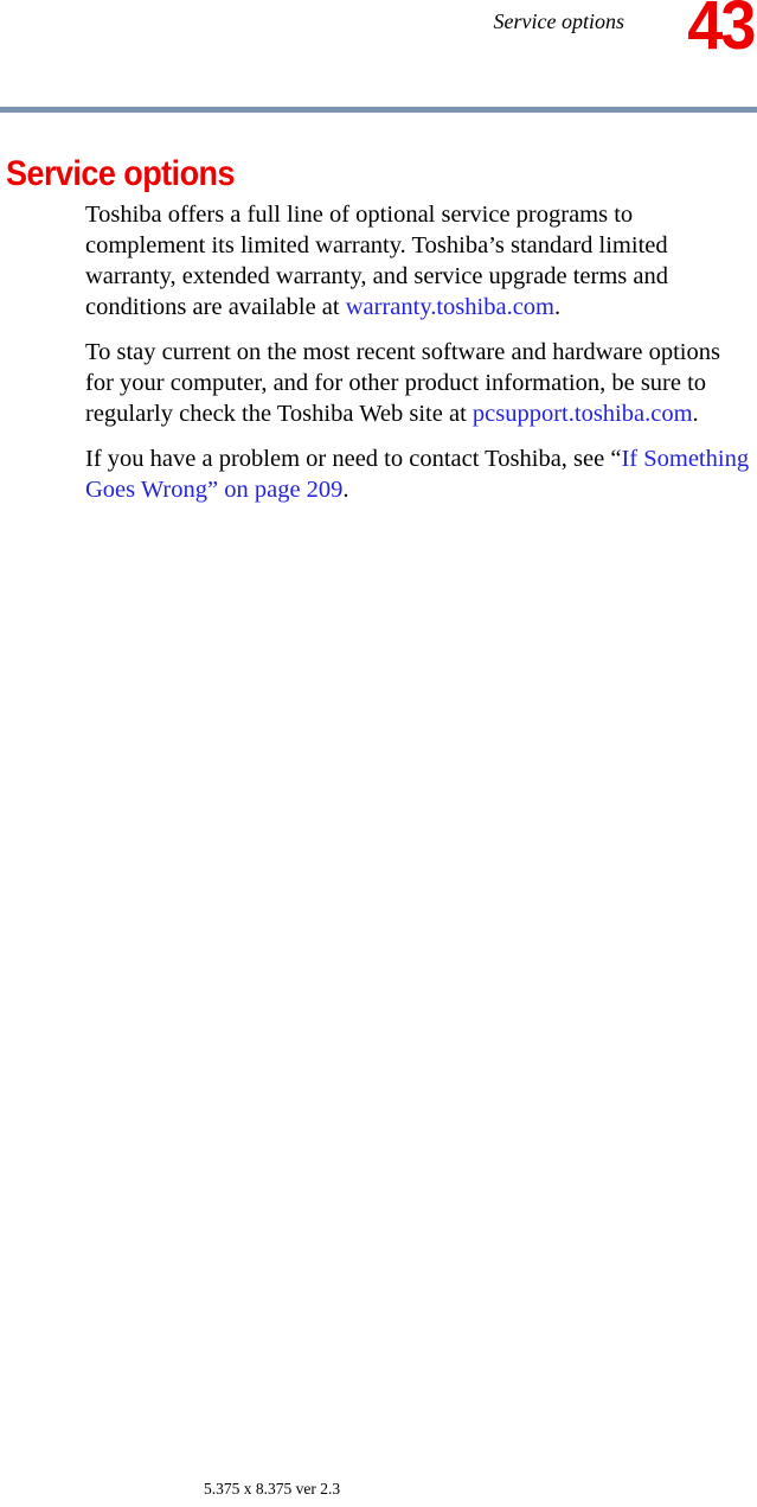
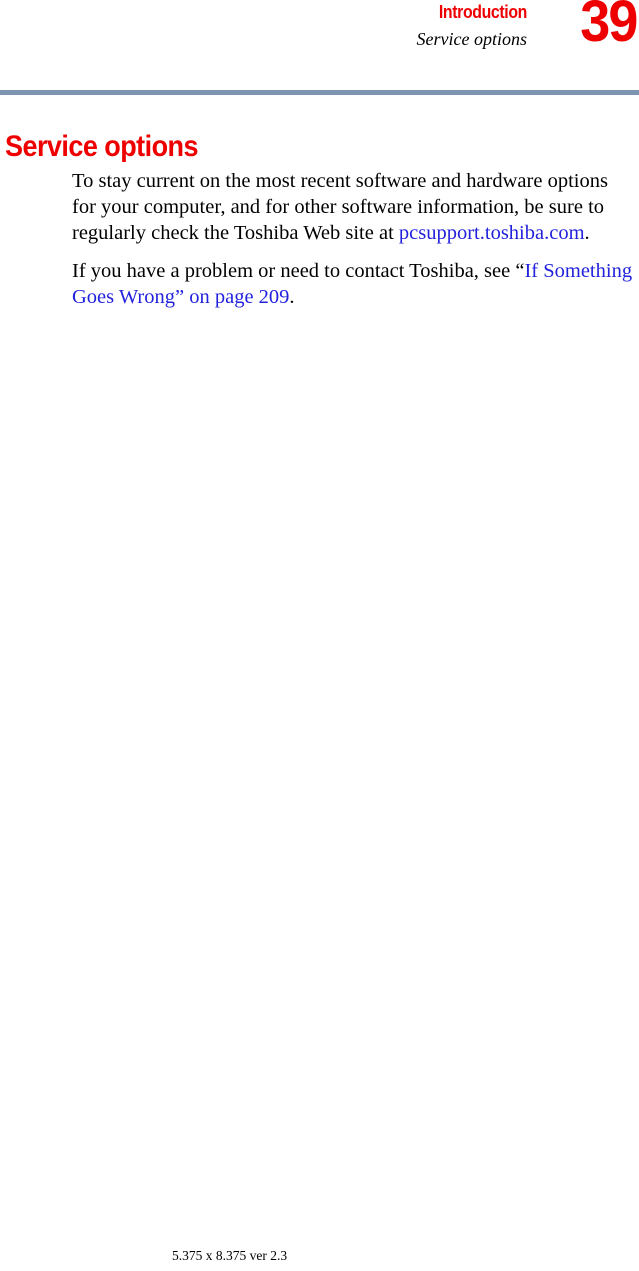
+ Introduction
  Service options
- 43
+ 39
  Service options
- Toshiba offers a full line of optional service programs to complement its limited warranty. Toshiba’s standard limited warranty, extended warranty, and service upgrade terms and conditions are available at warranty.toshiba.com.
- To stay current on the most recent software and hardware options for your computer, and for other product information, be sure to regularly check the Toshiba Web site at pcsupport.toshiba.com.
+ To stay current on the most recent software and hardware options for your computer, and for other software information, be sure to regularly check the Toshiba Web site at pcsupport.toshiba.com.
  If you have a problem or need to contact Toshiba, see “If Something Goes Wrong” on page 209.
  5.375 x 8.375 ver 2.3
